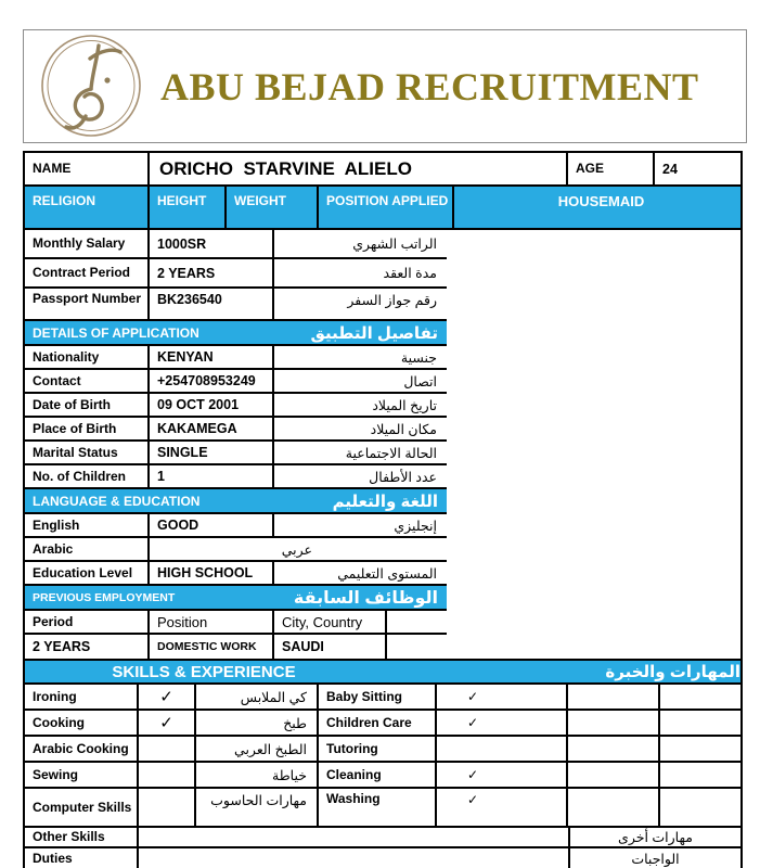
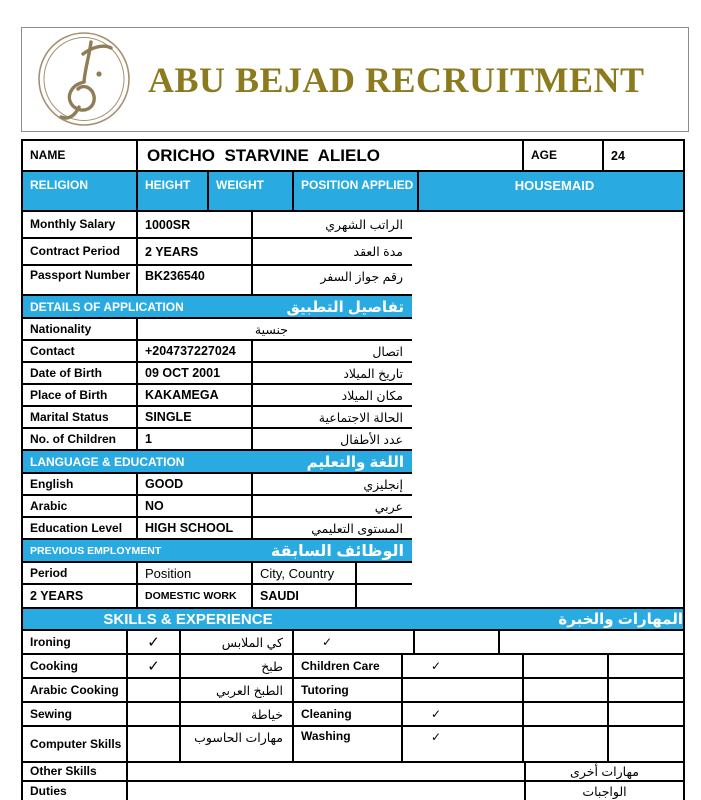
  ABU BEJAD RECRUITMENT
  NAME
  ORICHO STARVINE ALIELO
  AGE
  24
  RELIGION
  HEIGHT
  WEIGHT
  POSITION APPLIED
  HOUSEMAID
  Monthly Salary
  1000SR
  الراتب الشهري
  Contract Period
  2 YEARS
  مدة العقد
  Passport Number
  BK236540
  رقم جواز السفر
  DETAILS OF APPLICATION
  تفاصيل التطبيق
  Nationality
- KENYAN
  جنسية
  Contact
- +254708953249
+ +204737227024
  اتصال
  Date of Birth
  09 OCT 2001
  تاريخ الميلاد
  Place of Birth
  KAKAMEGA
  مكان الميلاد
  Marital Status
  SINGLE
  الحالة الاجتماعية
  No. of Children
  1
  عدد الأطفال
  LANGUAGE & EDUCATION
  اللغة والتعليم
  English
  GOOD
  إنجليزي
  Arabic
+ NO
  عربي
  Education Level
  HIGH SCHOOL
  المستوى التعليمي
  PREVIOUS EMPLOYMENT
  الوظائف السابقة
  Period
  Position
  City, Country
  2 YEARS
  DOMESTIC WORK
  SAUDI
  SKILLS & EXPERIENCE
  المهارات والخبرة
  Ironing
  ✓
  كي الملابس
- Baby Sitting
  ✓
  Cooking
  ✓
  طبخ
  Children Care
  ✓
  Arabic Cooking
  الطبخ العربي
  Tutoring
  Sewing
  خياطة
  Cleaning
  ✓
  Computer Skills
  مهارات الحاسوب
  Washing
  ✓
  Other Skills
  مهارات أخرى
  Duties
  الواجبات
